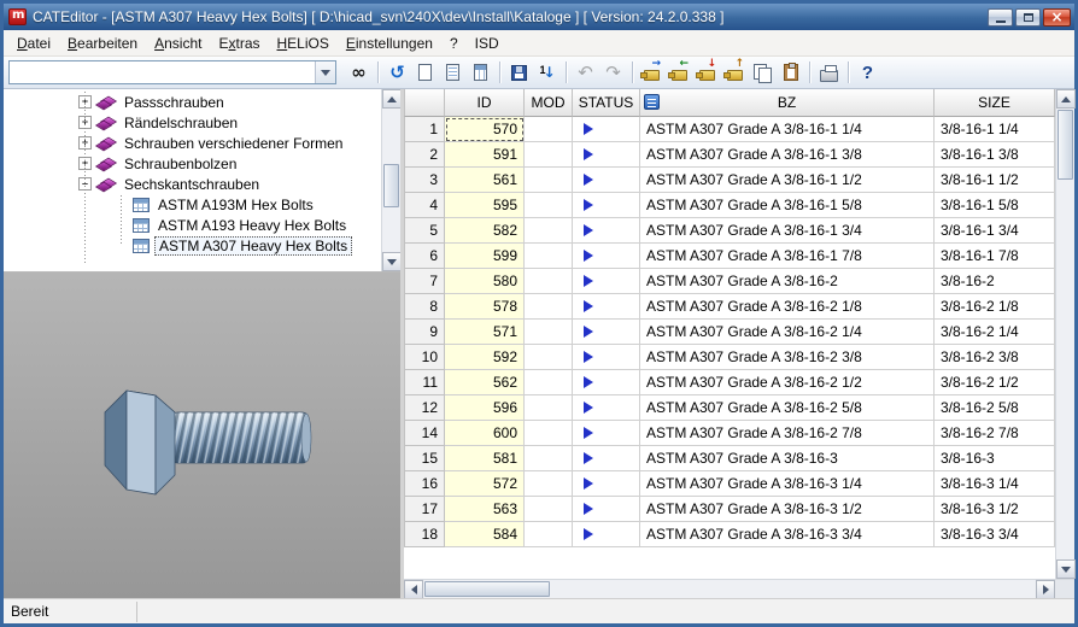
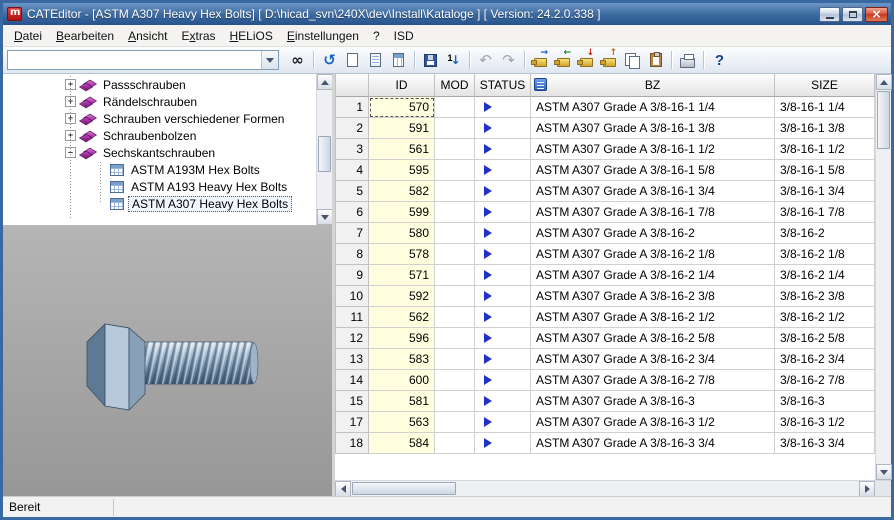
  CATEditor - [ASTM A307 Heavy Hex Bolts] [ D:\hicad_svn\240X\dev\Install\Kataloge ] [ Version: 24.2.0.338 ]
  Datei
  Bearbeiten
  Ansicht
  Extras
  HELiOS
  Einstellungen
  ?
  ISD
  Passschrauben
  Rändelschrauben
  Schrauben verschiedener Formen
  Schraubenbolzen
  Sechskantschrauben
  ASTM A193M Hex Bolts
  ASTM A193 Heavy Hex Bolts
  ASTM A307 Heavy Hex Bolts
  ID
  MOD
  STATUS
  BZ
  SIZE
  1
  570
  ASTM A307 Grade A 3/8-16-1 1/4
  3/8-16-1 1/4
  2
  591
  ASTM A307 Grade A 3/8-16-1 3/8
  3/8-16-1 3/8
  3
  561
  ASTM A307 Grade A 3/8-16-1 1/2
  3/8-16-1 1/2
  4
  595
  ASTM A307 Grade A 3/8-16-1 5/8
  3/8-16-1 5/8
  5
  582
  ASTM A307 Grade A 3/8-16-1 3/4
  3/8-16-1 3/4
  6
  599
  ASTM A307 Grade A 3/8-16-1 7/8
  3/8-16-1 7/8
  7
  580
  ASTM A307 Grade A 3/8-16-2
  3/8-16-2
  8
  578
  ASTM A307 Grade A 3/8-16-2 1/8
  3/8-16-2 1/8
  9
  571
  ASTM A307 Grade A 3/8-16-2 1/4
  3/8-16-2 1/4
  10
  592
  ASTM A307 Grade A 3/8-16-2 3/8
  3/8-16-2 3/8
  11
  562
  ASTM A307 Grade A 3/8-16-2 1/2
  3/8-16-2 1/2
  12
  596
  ASTM A307 Grade A 3/8-16-2 5/8
  3/8-16-2 5/8
+ 13
+ 583
+ ASTM A307 Grade A 3/8-16-2 3/4
+ 3/8-16-2 3/4
  14
  600
  ASTM A307 Grade A 3/8-16-2 7/8
  3/8-16-2 7/8
  15
  581
  ASTM A307 Grade A 3/8-16-3
  3/8-16-3
- 16
- 572
- ASTM A307 Grade A 3/8-16-3 1/4
- 3/8-16-3 1/4
  17
  563
  ASTM A307 Grade A 3/8-16-3 1/2
  3/8-16-3 1/2
  18
  584
  ASTM A307 Grade A 3/8-16-3 3/4
  3/8-16-3 3/4
  Bereit
